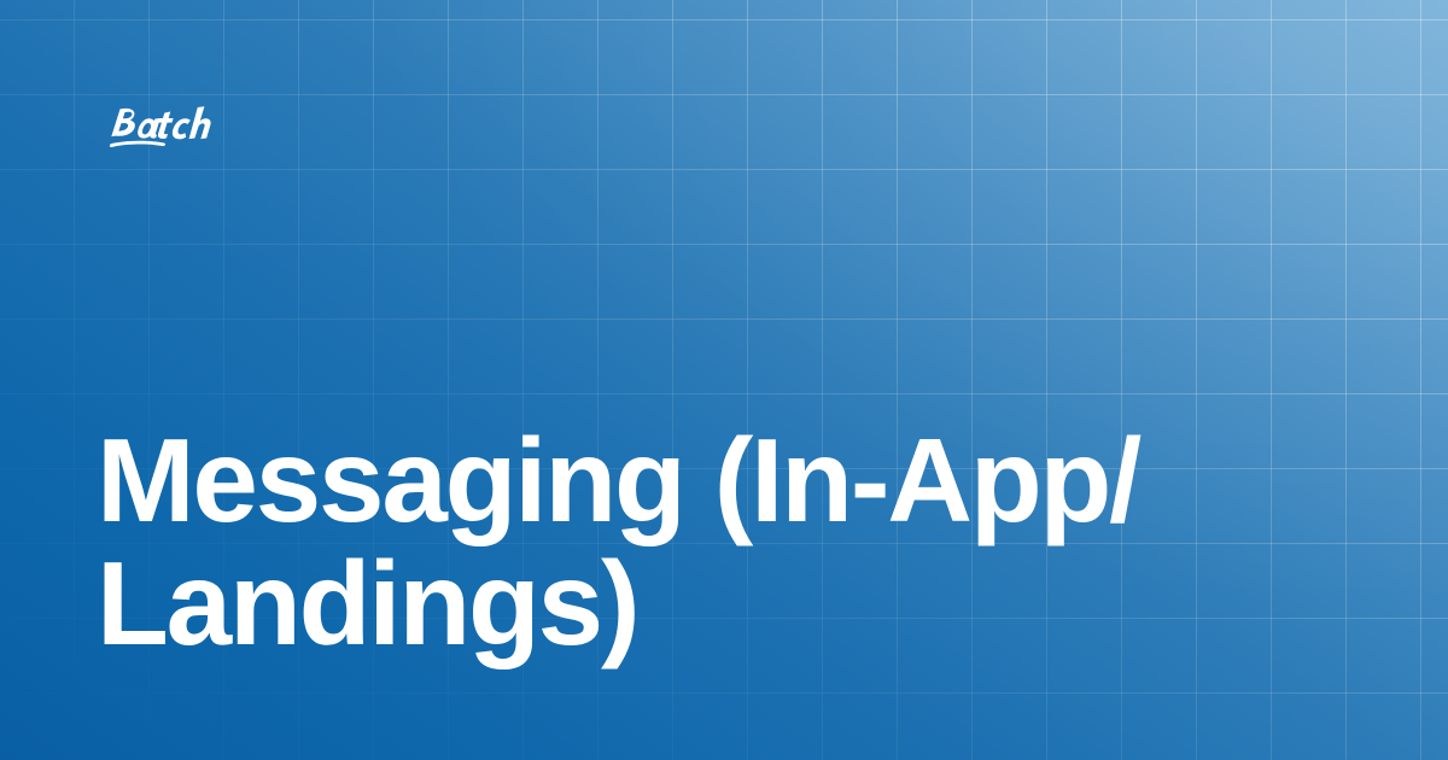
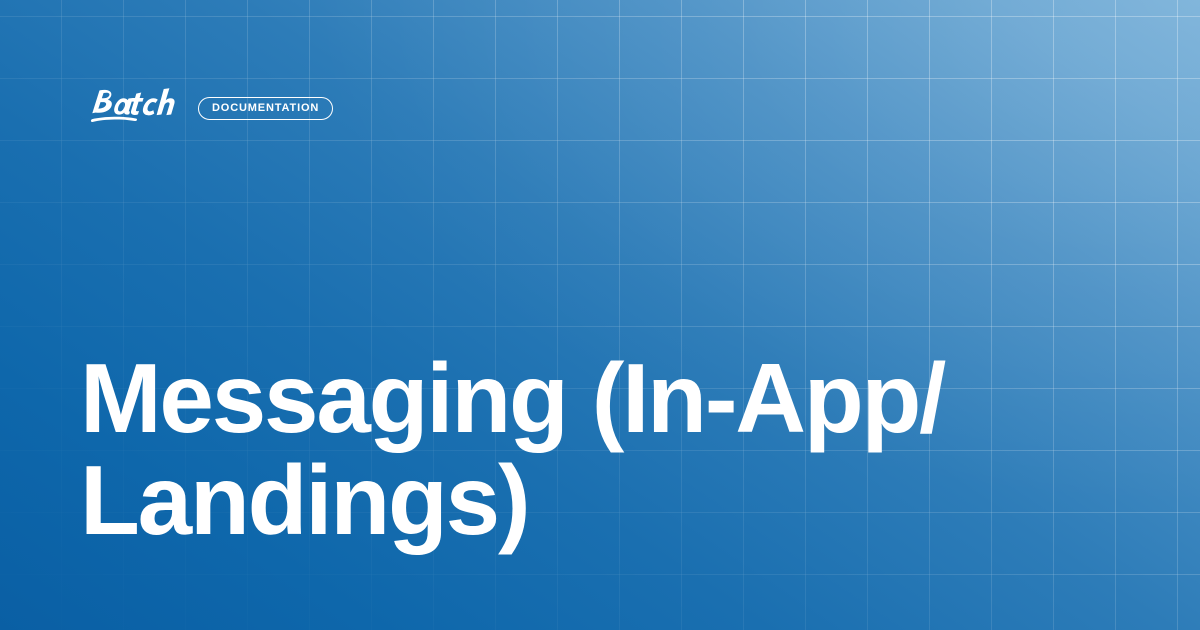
+ DOCUMENTATION
  Messaging (In-App/
  Landings)
